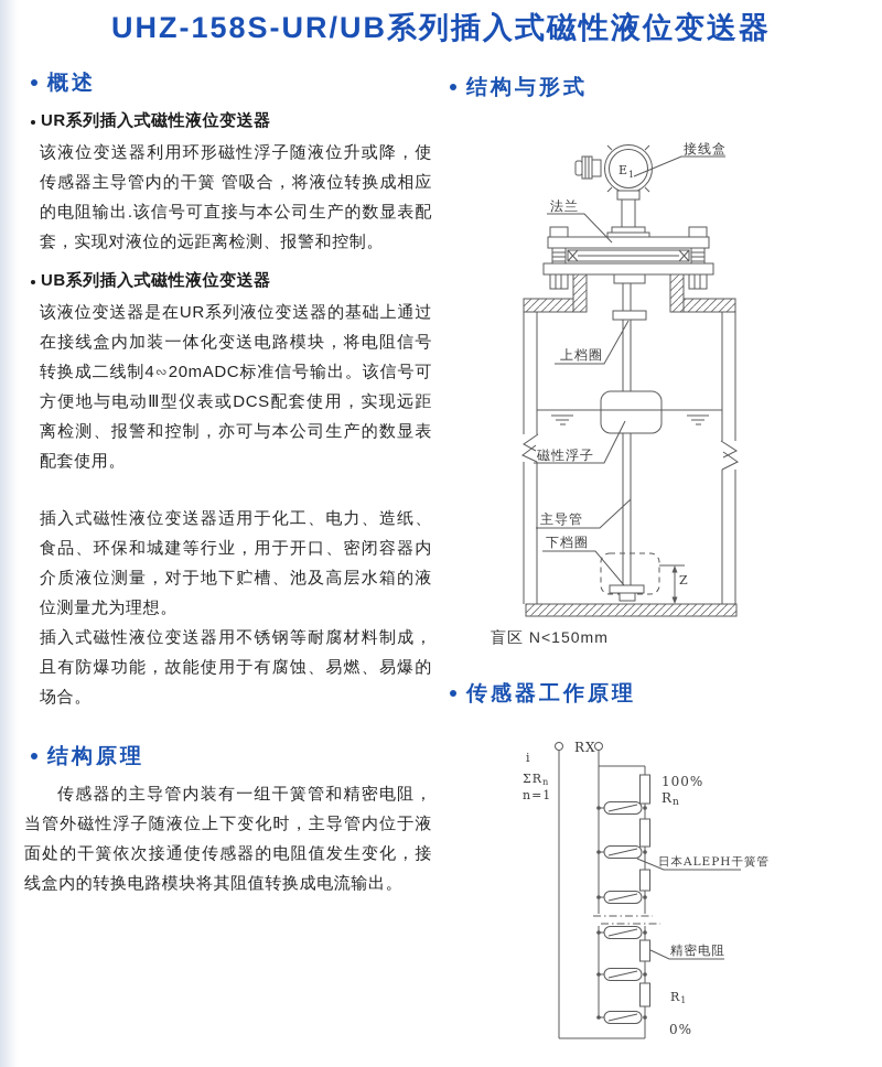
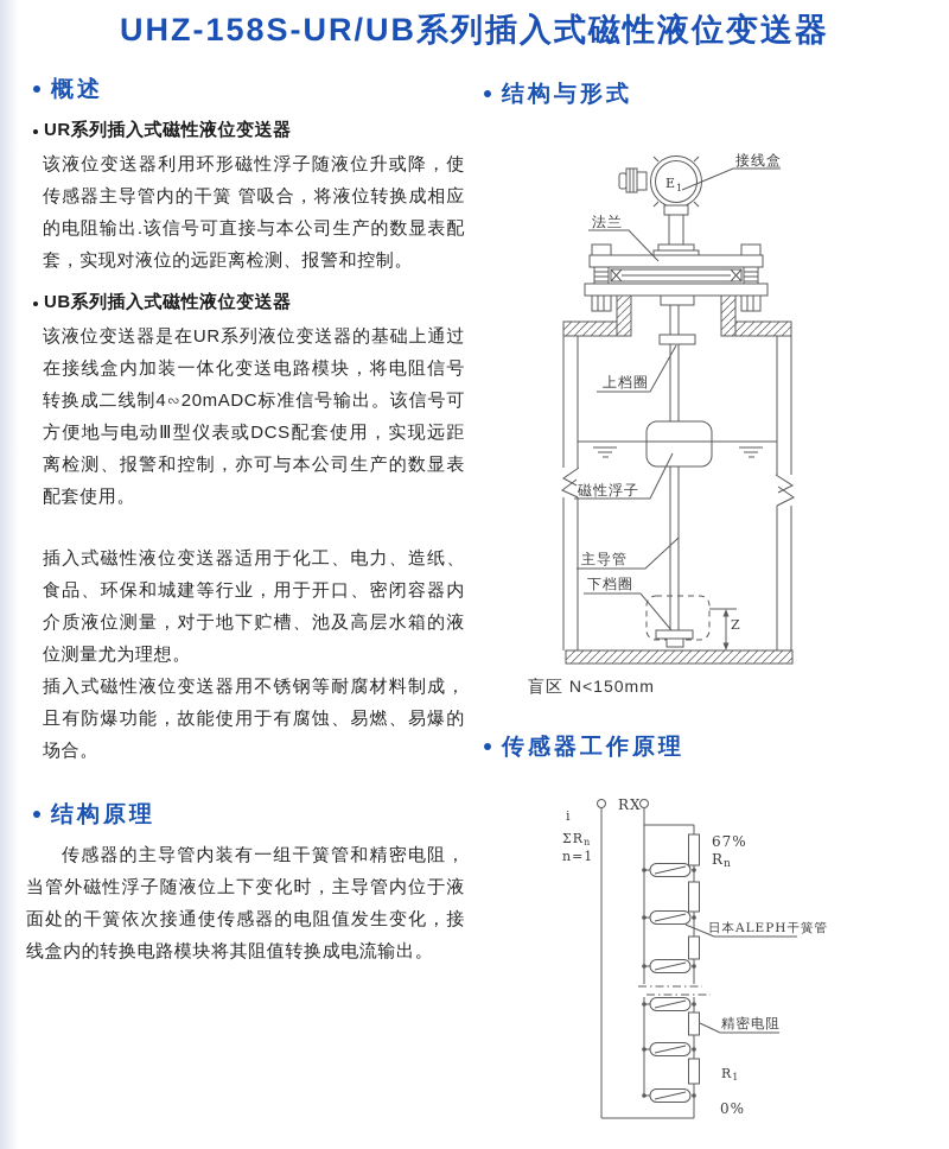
  UHZ-158S-UR/UB系列插入式磁性液位变送器
  概述
  UR系列插入式磁性液位变送器
  该液位变送器利用环形磁性浮子随液位升或降，使传感器主导管内的干簧 管吸合，将液位转换成相应的电阻输出.该信号可直接与本公司生产的数显表配套，实现对液位的远距离检测、报警和控制。
  UB系列插入式磁性液位变送器
  该液位变送器是在UR系列液位变送器的基础上通过在接线盒内加装一体化变送电路模块，将电阻信号转换成二线制4∽20mADC标准信号输出。该信号可方便地与电动Ⅲ型仪表或DCS配套使用，实现远距离检测、报警和控制，亦可与本公司生产的数显表配套使用。
  插入式磁性液位变送器适用于化工、电力、造纸、食品、环保和城建等行业，用于开口、密闭容器内介质液位测量，对于地下贮槽、池及高层水箱的液位测量尤为理想。
  插入式磁性液位变送器用不锈钢等耐腐材料制成，且有防爆功能，故能使用于有腐蚀、易燃、易爆的场合。
  结构原理
  传感器的主导管内装有一组干簧管和精密电阻，当管外磁性浮子随液位上下变化时，主导管内位于液面处的干簧依次接通使传感器的电阻值发生变化，接线盒内的转换电路模块将其阻值转换成电流输出。
  结构与形式
  E1
  Z
  接线盒
  法兰
  上档圈
  磁性浮子
  主导管
  下档圈
  盲区 N<150mm
  传感器工作原理
  RX
  i
  ΣRn
  n=1
- 100%
+ 67%
  Rn
  日本ALEPH干簧管
  精密电阻
  R1
  0%
